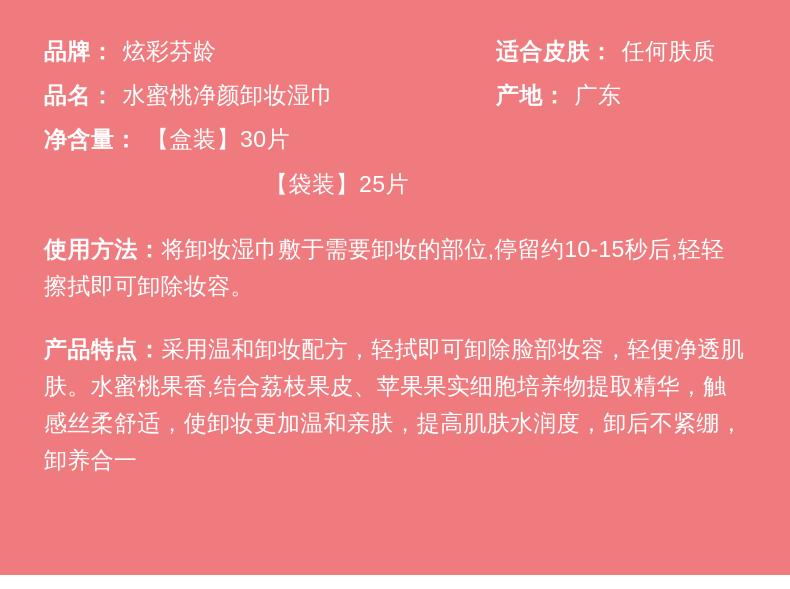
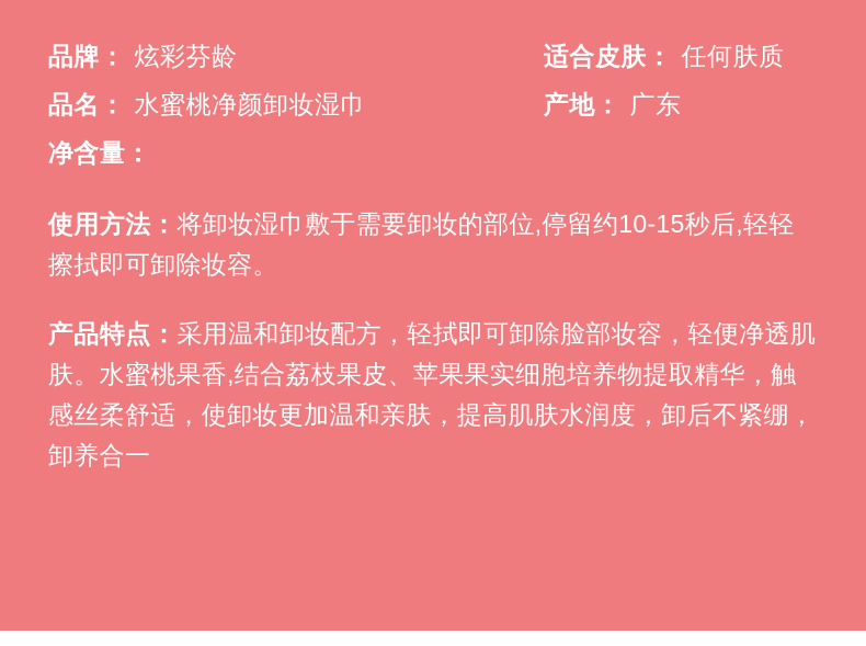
  品牌：
  炫彩芬龄
  适合皮肤：
  任何肤质
  品名：
  水蜜桃净颜卸妆湿巾
  产地：
  广东
  净含量：
- 【盒装】30片
- 【袋装】25片
  使用方法：将卸妆湿巾敷于需要卸妆的部位,停留约10-15秒后,轻轻擦拭即可卸除妆容。
  产品特点：采用温和卸妆配方，轻拭即可卸除脸部妆容，轻便净透肌肤。水蜜桃果香,结合荔枝果皮、苹果果实细胞培养物提取精华，触感丝柔舒适，使卸妆更加温和亲肤，提高肌肤水润度，卸后不紧绷，卸养合一
